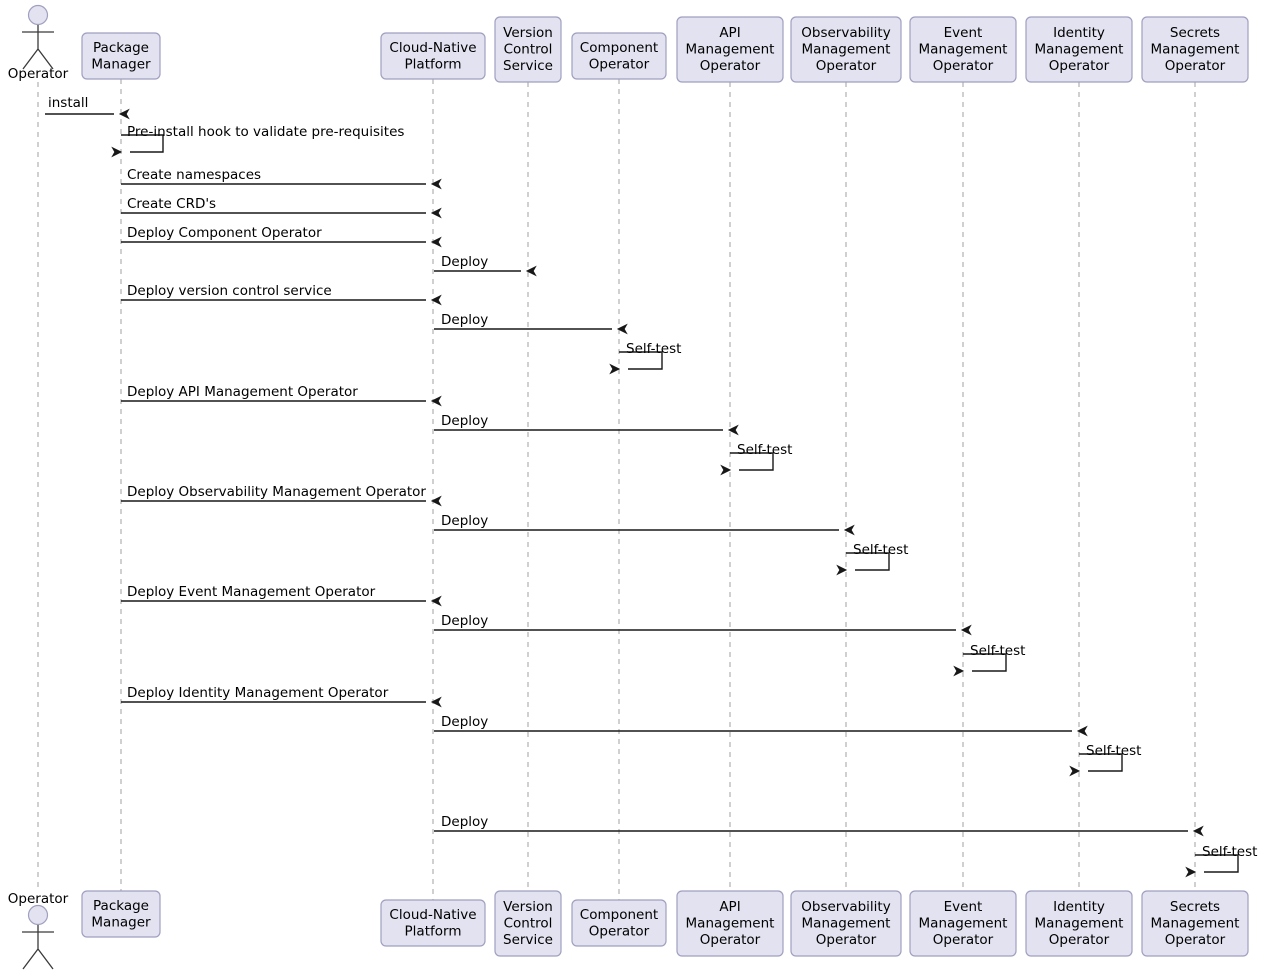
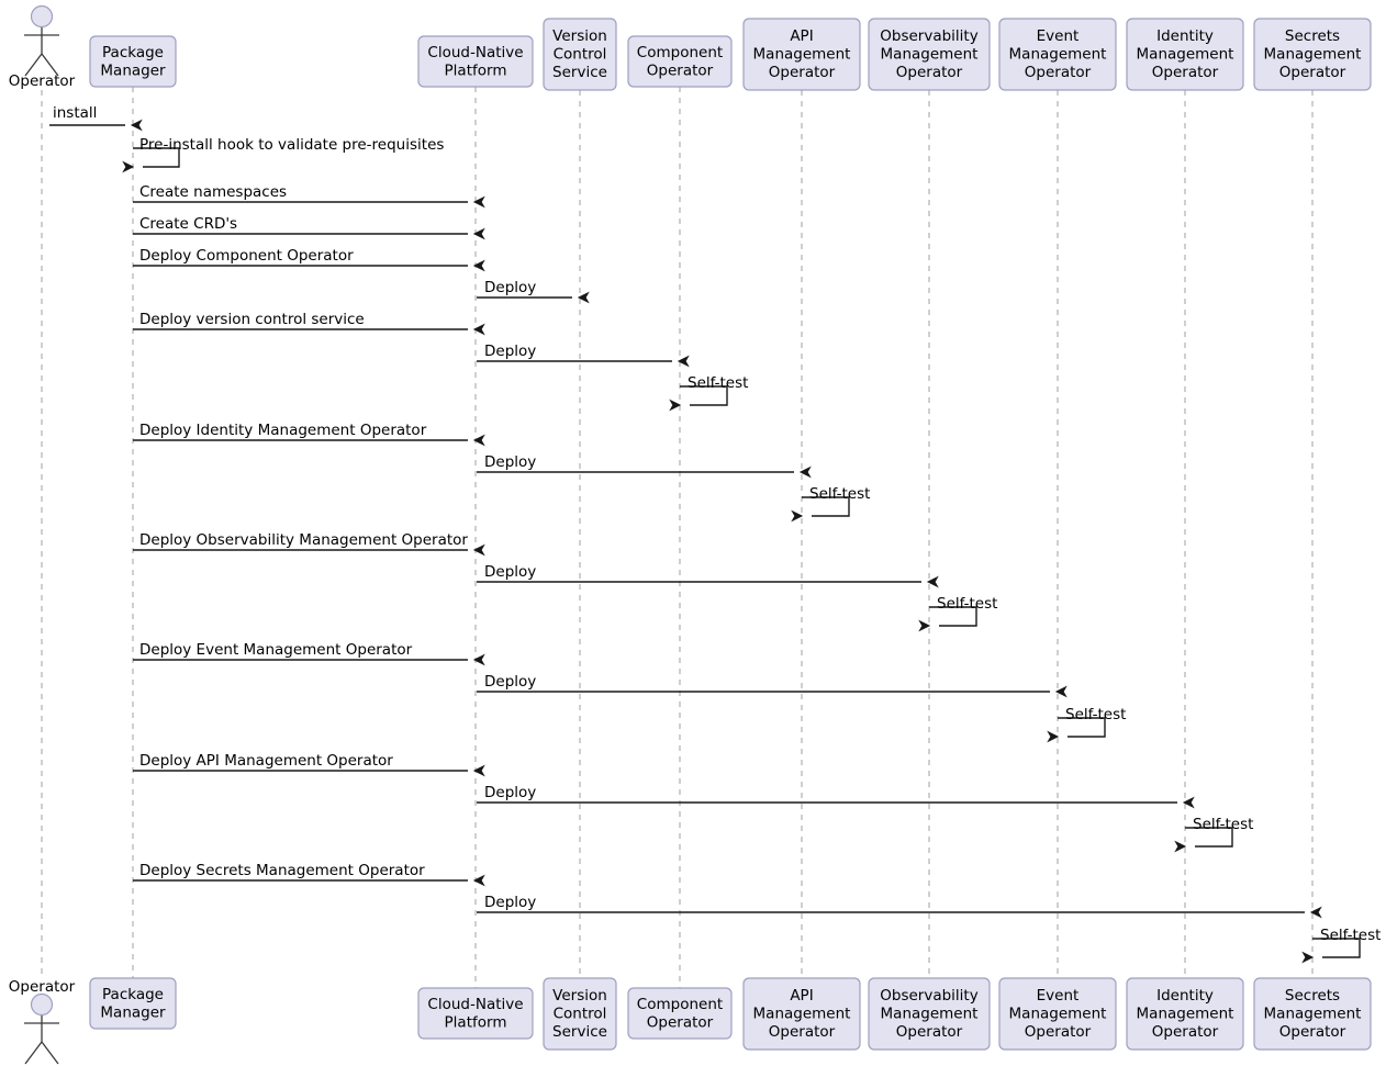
  install
  Pre-install hook to validate pre-requisites
  Create namespaces
  Create CRD's
  Deploy Component Operator
  Deploy
  Deploy version control service
  Deploy
  Self-test
- Deploy API Management Operator
+ Deploy Identity Management Operator
  Deploy
  Self-test
  Deploy Observability Management Operator
  Deploy
  Self-test
  Deploy Event Management Operator
  Deploy
  Self-test
- Deploy Identity Management Operator
+ Deploy API Management Operator
  Deploy
  Self-test
+ Deploy Secrets Management Operator
  Deploy
  Self-test
  Package
  Manager
  Cloud-Native
  Platform
  Version
  Control
  Service
  Component
  Operator
  API
  Management
  Operator
  Observability
  Management
  Operator
  Event
  Management
  Operator
  Identity
  Management
  Operator
  Secrets
  Management
  Operator
  Package
  Manager
  Cloud-Native
  Platform
  Version
  Control
  Service
  Component
  Operator
  API
  Management
  Operator
  Observability
  Management
  Operator
  Event
  Management
  Operator
  Identity
  Management
  Operator
  Secrets
  Management
  Operator
  Operator
  Operator
